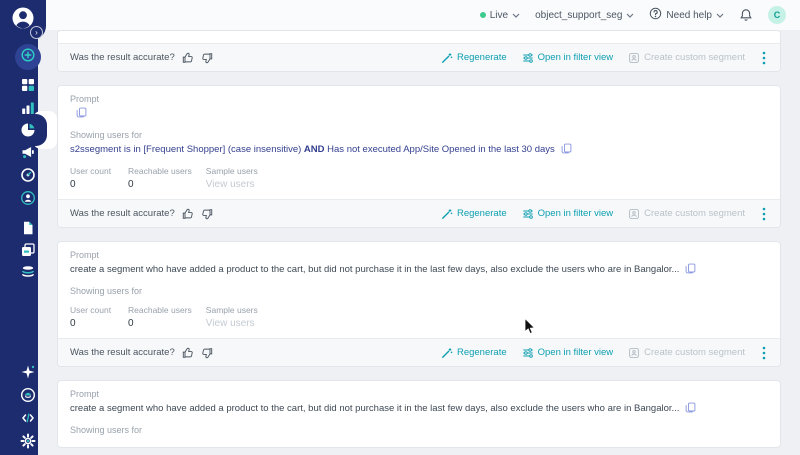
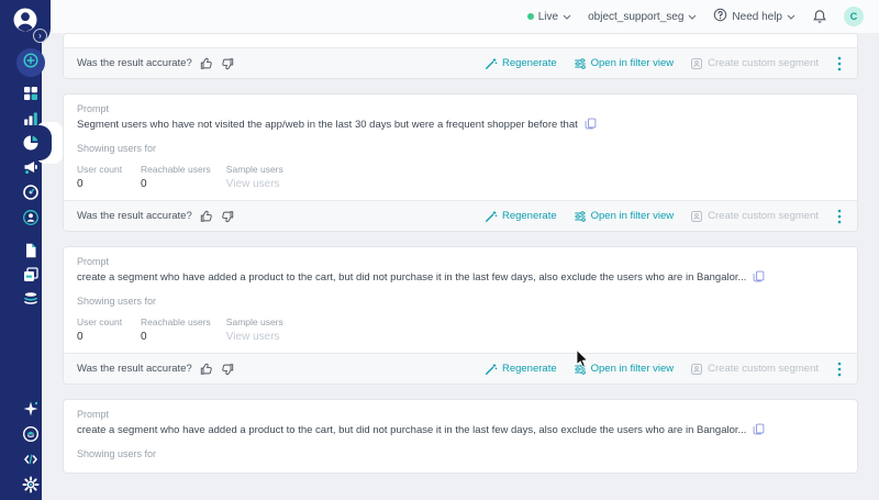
  Live
  object_support_seg
  Need help
  C
  ›
  Was the result accurate?
  Regenerate
  Open in filter view
  Create custom segment
  Prompt
+ Segment users who have not visited the app/web in the last 30 days but were a frequent shopper before that
  Showing users for
- s2ssegment is in [Frequent Shopper] (case insensitive) AND Has not executed App/Site Opened in the last 30 days
  User count
  0
  Reachable users
  0
  Sample users
  View users
  Was the result accurate?
  Regenerate
  Open in filter view
  Create custom segment
  Prompt
  create a segment who have added a product to the cart, but did not purchase it in the last few days, also exclude the users who are in Bangalor...
  Showing users for
  User count
  0
  Reachable users
  0
  Sample users
  View users
  Was the result accurate?
  Regenerate
  Open in filter view
  Create custom segment
  Prompt
  create a segment who have added a product to the cart, but did not purchase it in the last few days, also exclude the users who are in Bangalor...
  Showing users for
